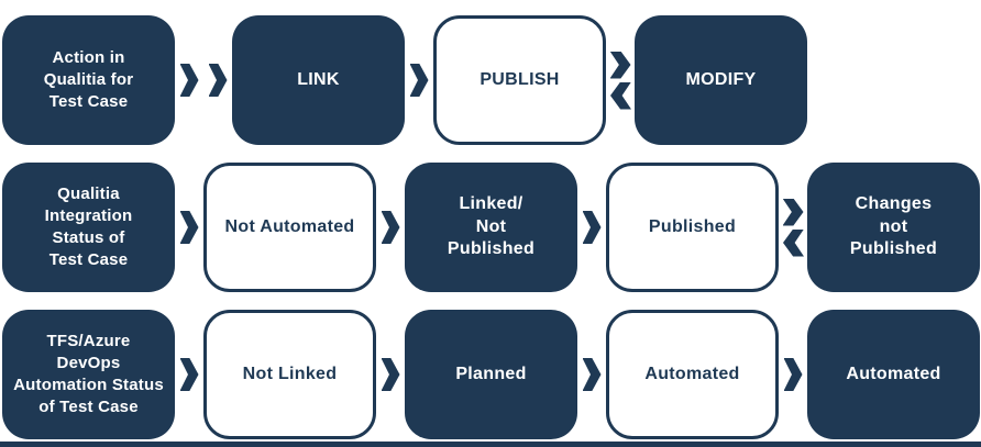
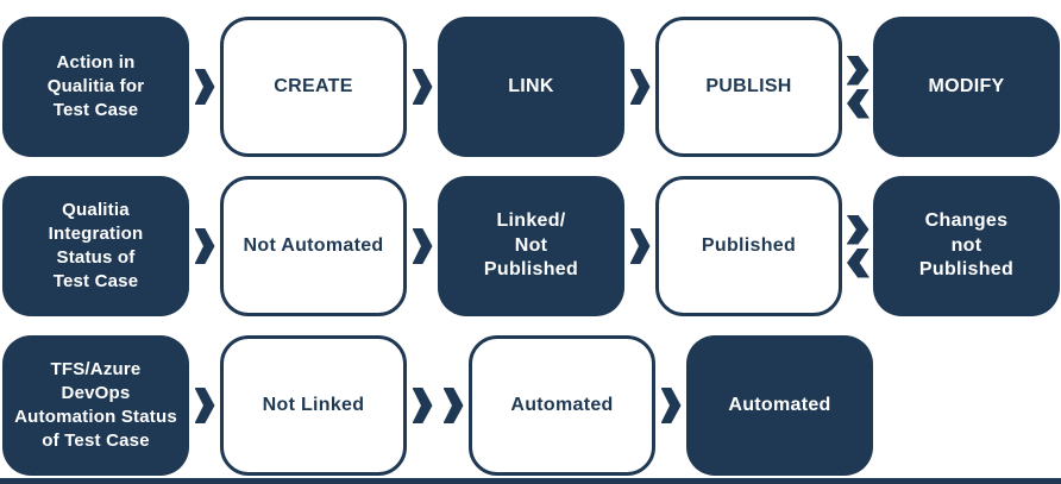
  Action in
  Qualitia for
  Test Case
+ CREATE
  LINK
  PUBLISH
  MODIFY
  Qualitia
  Integration
  Status of
  Test Case
  Not Automated
  Linked/
  Not
  Published
  Published
  Changes
  not
  Published
  TFS/Azure
  DevOps
  Automation Status
  of Test Case
  Not Linked
- Planned
  Automated
  Automated
